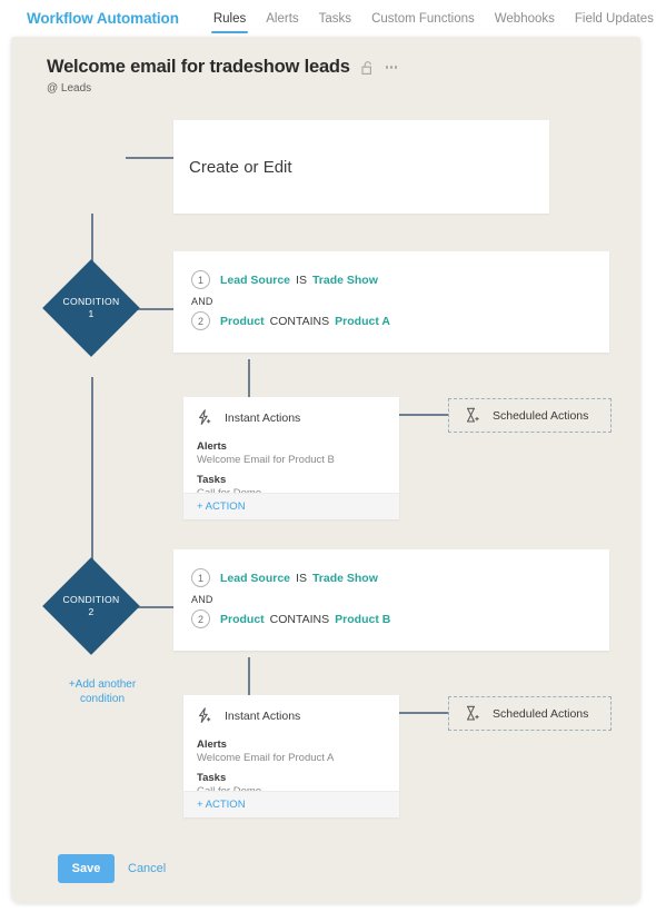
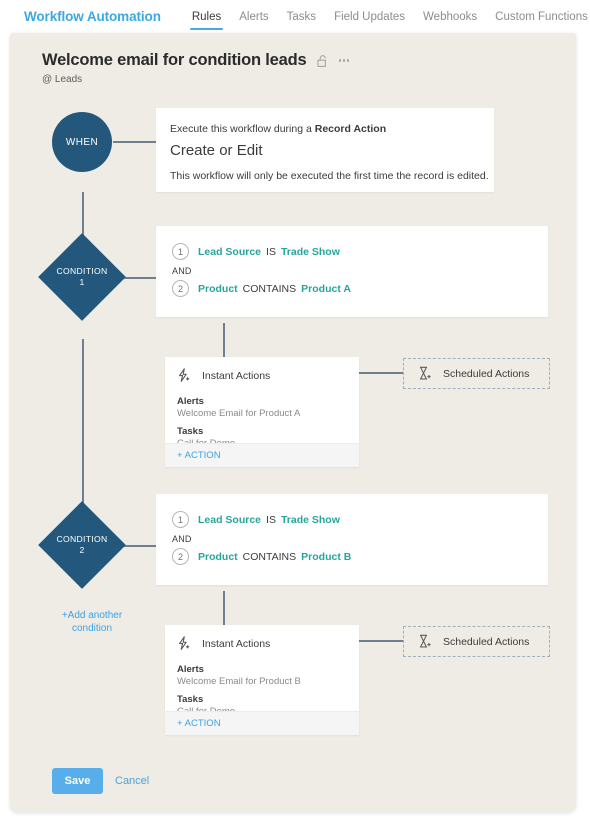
  Workflow Automation
  Rules
  Alerts
  Tasks
- Custom Functions
+ Field Updates
  Webhooks
- Field Updates
+ Custom Functions
- Welcome email for tradeshow leads
+ Welcome email for condition leads
  @ Leads
+ WHEN
+ Execute this workflow during a Record Action
  Create or Edit
+ This workflow will only be executed the first time the record is edited.
  CONDITION
  1
  1
  Lead Source
  IS
  Trade Show
  AND
  2
  Product
  CONTAINS
  Product A
  Instant Actions
  Alerts
- Welcome Email for Product B
+ Welcome Email for Product A
  Tasks
  + ACTION
  Scheduled Actions
  CONDITION
  2
  1
  Lead Source
  IS
  Trade Show
  AND
  2
  Product
  CONTAINS
  Product B
  +Add another
  condition
  Instant Actions
  Alerts
- Welcome Email for Product A
+ Welcome Email for Product B
  Tasks
  + ACTION
  Scheduled Actions
  Save
  Cancel
